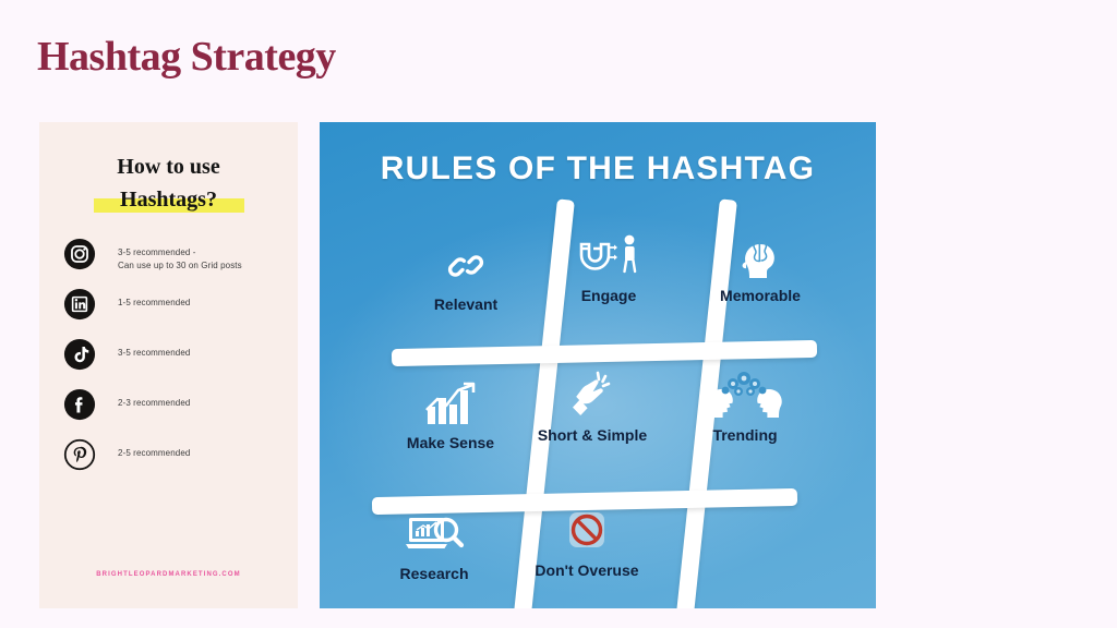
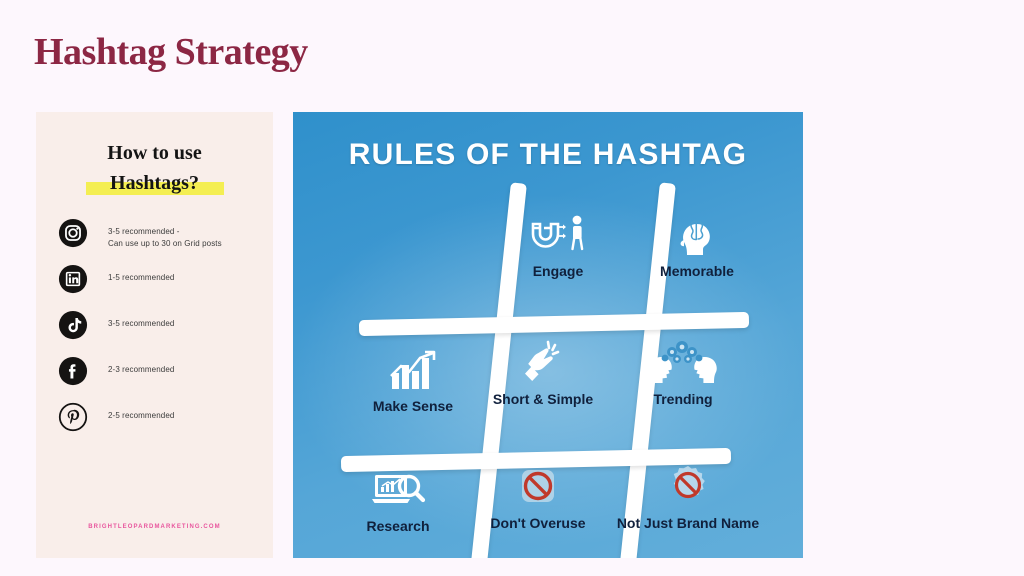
  Hashtag Strategy
  How to use
  Hashtags?
  3-5 recommended -
  Can use up to 30 on Grid posts
  1-5 recommended
  3-5 recommended
  2-3 recommended
  2-5 recommended
  RULES OF THE HASHTAG
- Relevant
  Engage
  Memorable
  Make Sense
  Short & Simple
  Trending
  Research
  Don't Overuse
+ Not Just Brand Name
